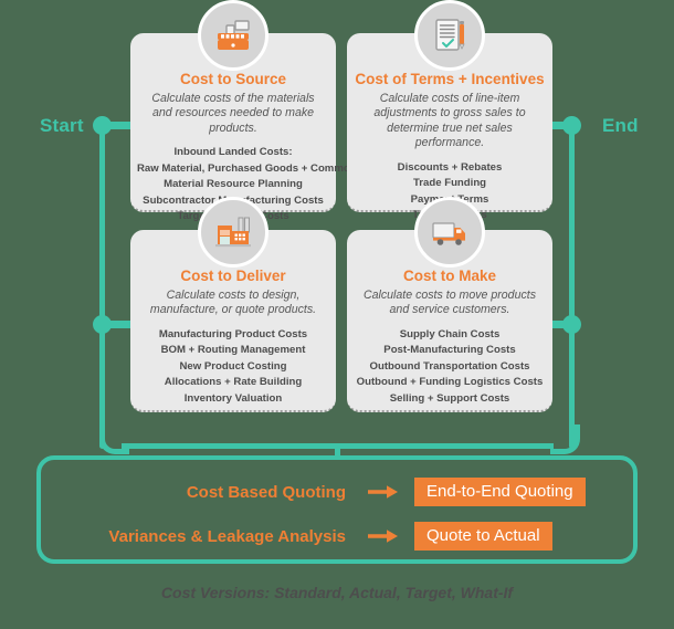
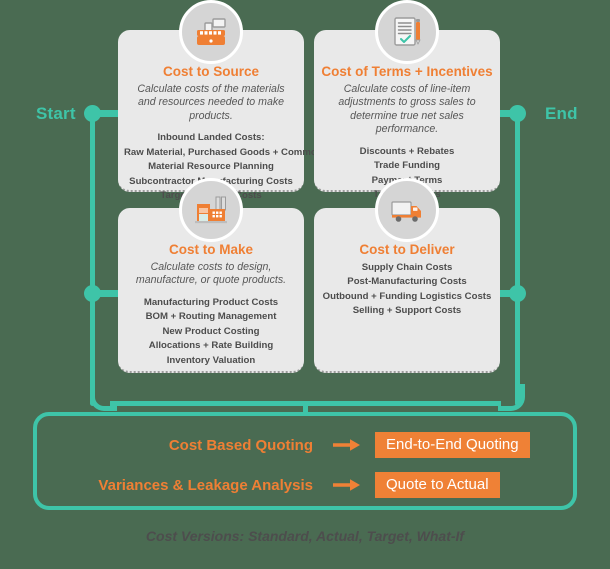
  Start
  End
  Cost to Source
  Calculate costs of the materials and resources needed to make products.
  Inbound Landed Costs:
  Raw Material, Purchased Goods + Comm
  Material Resource Planning
  Subcontractoracturing Costs
  Cost of Terms + Incentives
  Calculate costs of line-item adjustments to gross sales to determine true net sales performance.
  Discounts + Rebates
  Trade Funding
- Cost to Deliver
+ Cost to Make
  Calculate costs to design, manufacture, or quote products.
  Manufacturing Product Costs
  BOM + Routing Management
  New Product Costing
  Allocations + Rate Building
  Inventory Valuation
- Cost to Make
+ Cost to Deliver
- Calculate costs to move products and service customers.
  Supply Chain Costs
  Post-Manufacturing Costs
- Outbound Transportation Costs
  Outbound + Funding Logistics Costs
  Selling + Support Costs
  Cost Based Quoting
  End-to-End Quoting
  Variances & Leakage Analysis
  Quote to Actual
  Cost Versions: Standard, Actual, Target, What-If
